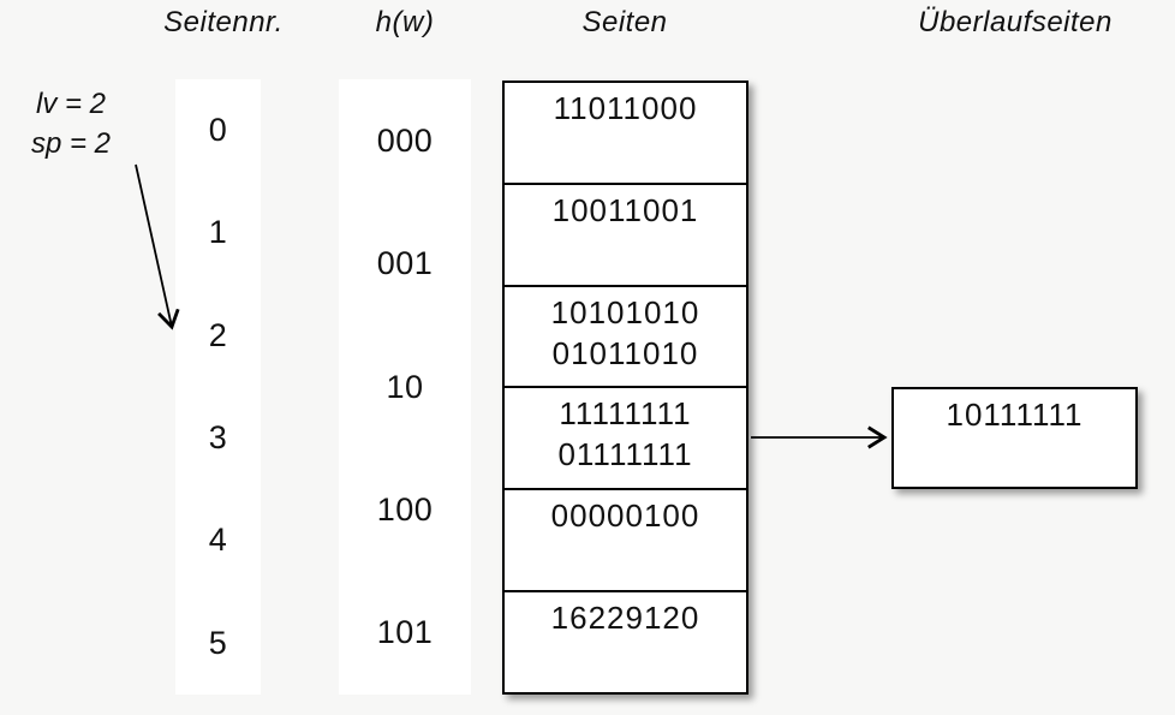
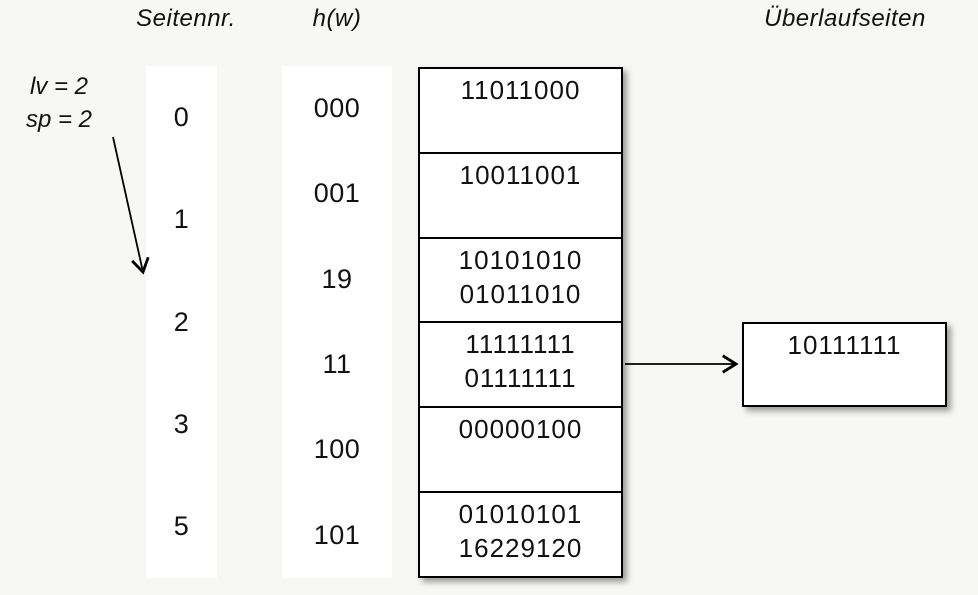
  Seitennr.
  h(w)
- Seiten
  Überlaufseiten
  lv = 2
  sp = 2
  0
  1
  2
  3
- 4
  5
  000
  001
- 10
+ 19
+ 11
  100
  101
  11011000
  10011001
  10101010
  01011010
  11111111
  01111111
  00000100
+ 01010101
  16229120
  10111111
